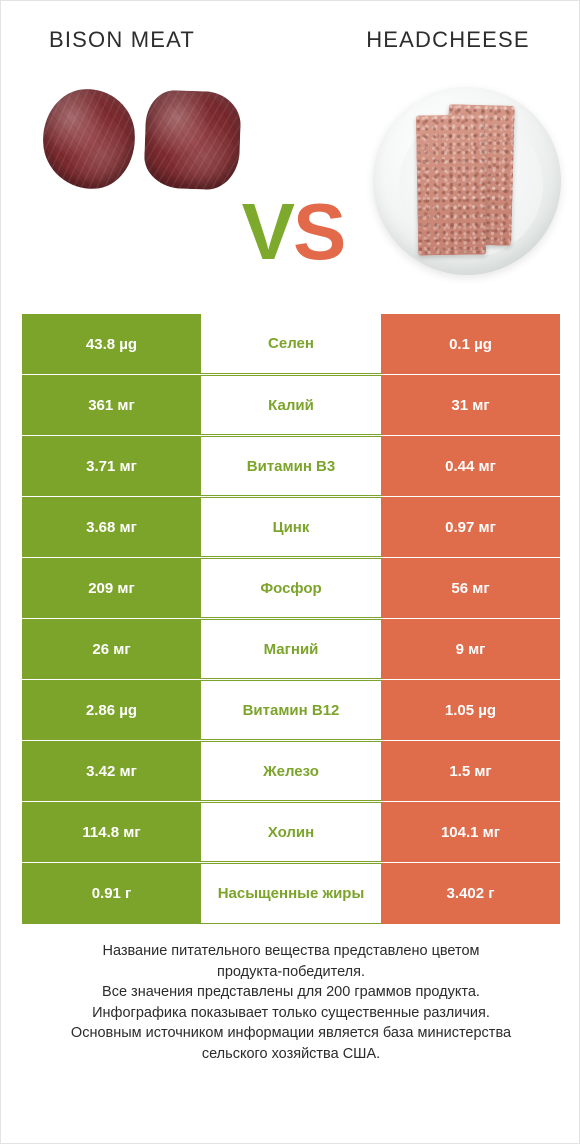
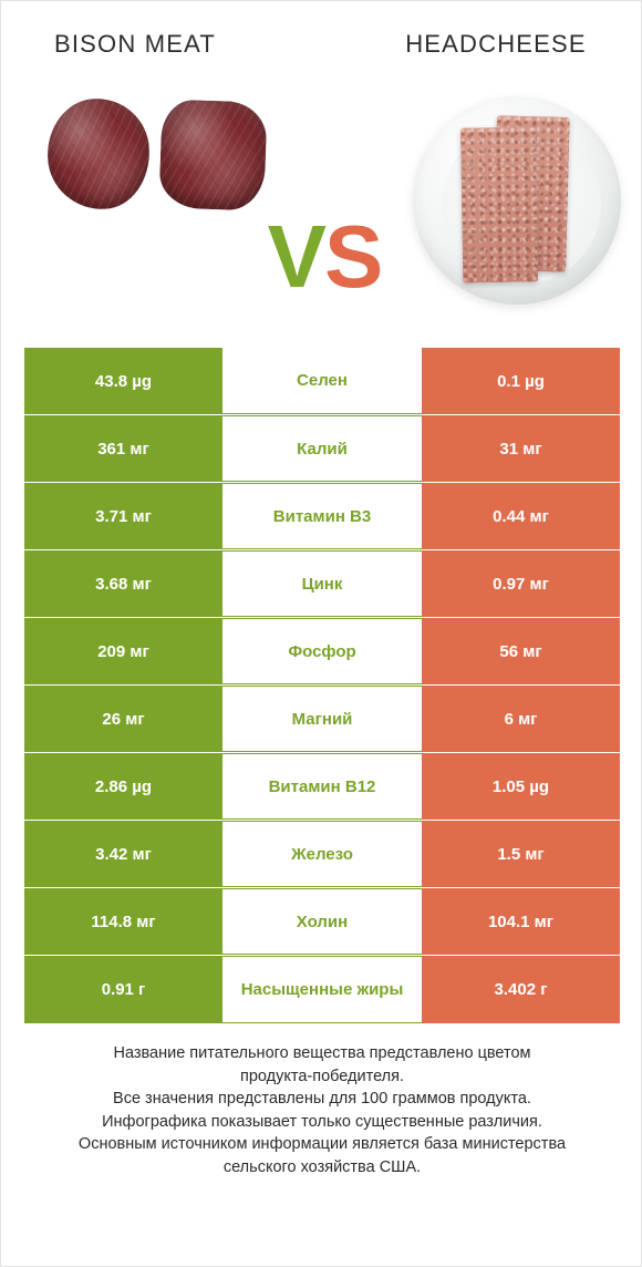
  BISON MEAT
  HEADCHEESE
  VS
  43.8 µg
  Селен
  0.1 µg
  361 мг
  Калий
  31 мг
  3.71 мг
  Витамин B3
  0.44 мг
  3.68 мг
  Цинк
  0.97 мг
  209 мг
  Фосфор
  56 мг
  26 мг
  Магний
- 9 мг
+ 6 мг
  2.86 µg
  Витамин B12
  1.05 µg
  3.42 мг
  Железо
  1.5 мг
  114.8 мг
  Холин
  104.1 мг
  0.91 г
  Насыщенные жиры
  3.402 г
  Название питательного вещества представлено цветом
  продукта-победителя.
- Все значения представлены для 200 граммов продукта.
+ Все значения представлены для 100 граммов продукта.
  Инфографика показывает только существенные различия.
  Основным источником информации является база министерства
  сельского хозяйства США.
